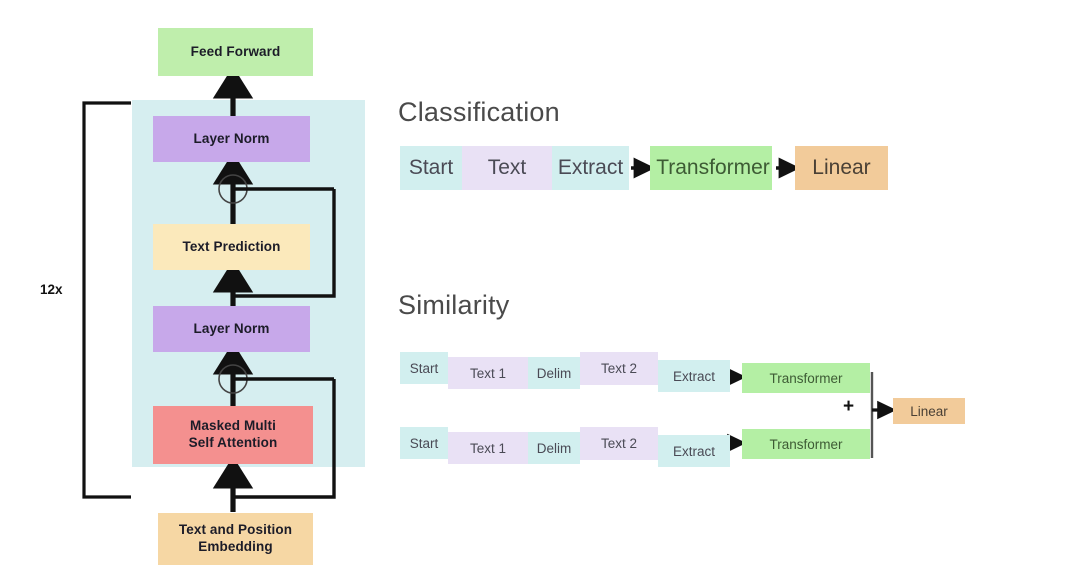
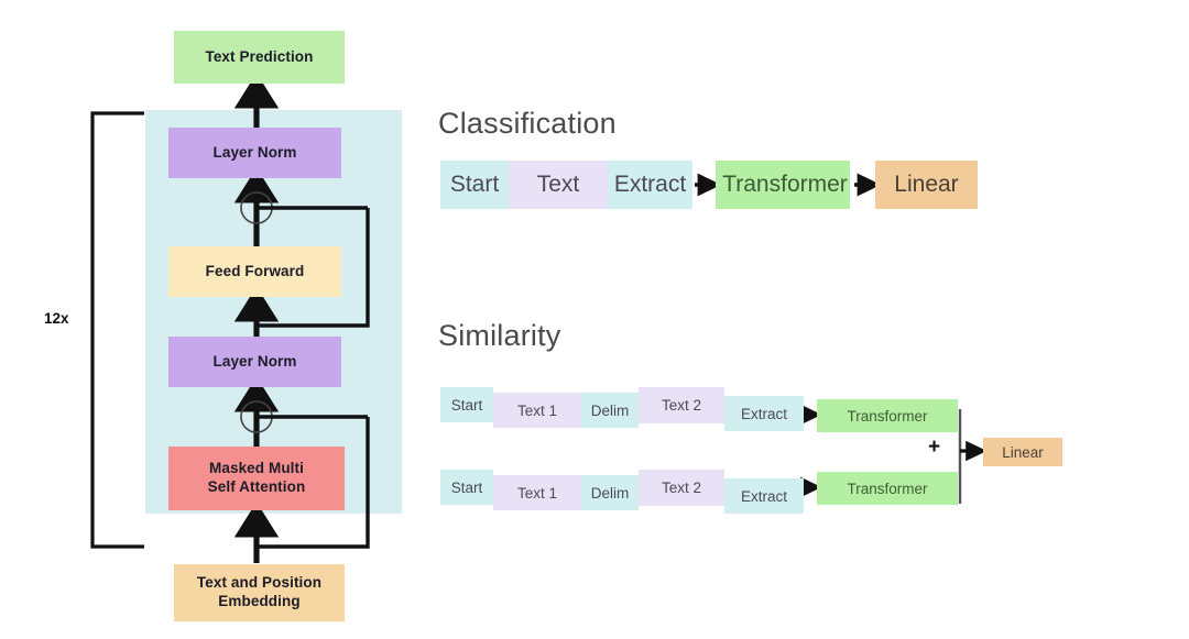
  12x
- Feed Forward
+ Text Prediction
  Layer Norm
- Text Prediction
+ Feed Forward
  Layer Norm
  Masked Multi
  Self Attention
  Text and Position
  Embedding
  Classification
  Start
  Text
  Extract
  Transformer
  Linear
  Similarity
  Start
  Text 1
  Delim
  Text 2
  Extract
  Transformer
  Start
  Text 1
  Delim
  Text 2
  Extract
  Transformer
  +
  Linear
